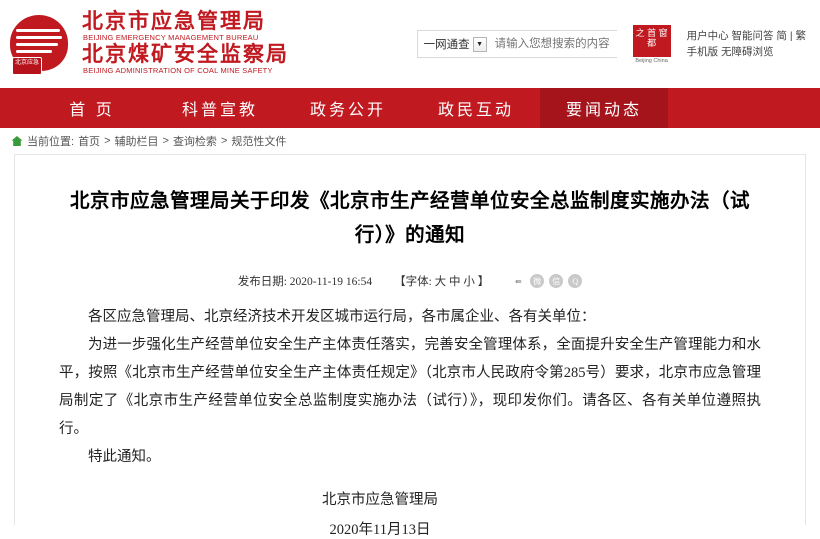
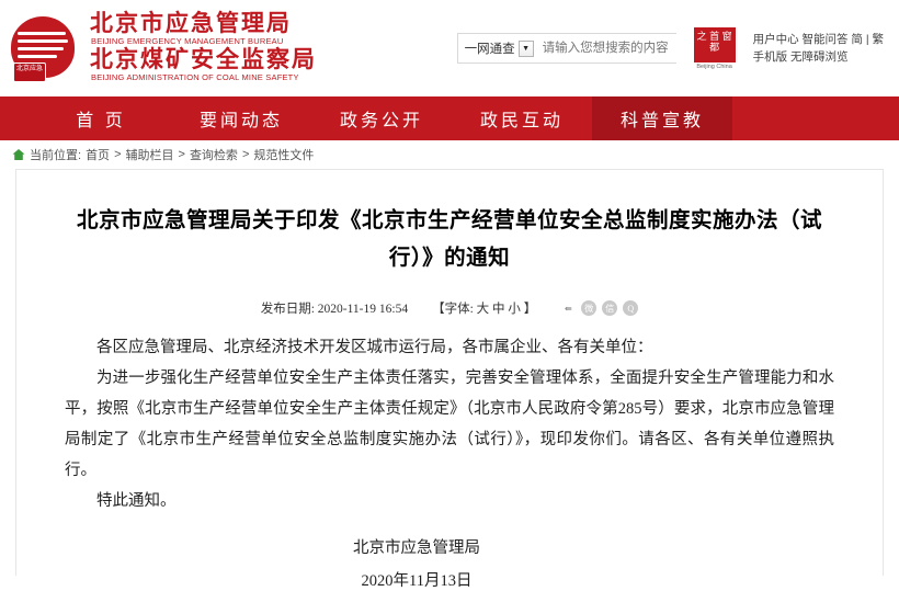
  北京市应急管理局
  BEIJING EMERGENCY MANAGEMENT BUREAU
  北京煤矿安全监察局
  BEIJING ADMINISTRATION OF COAL MINE SAFETY
  一网通查
  请输入您想搜索的内容
  之 首 窗 都
  用户中心 智能问答 简 | 繁
  手机版 无障碍浏览
  首 页
- 科普宣教
+ 要闻动态
  政务公开
  政民互动
- 要闻动态
+ 科普宣教
  当前位置:
  首页
  >
  辅助栏目
  >
  查询检索
  >
  规范性文件
  北京市应急管理局关于印发《北京市生产经营单位安全总监制度实施办法（试行）》的通知
  发布日期: 2020-11-19 16:54
  【字体: 大 中 小 】
  ⇚
  微
  信
  Q
  各区应急管理局、北京经济技术开发区城市运行局，各市属企业、各有关单位：
  为进一步强化生产经营单位安全生产主体责任落实，完善安全管理体系，全面提升安全生产管理能力和水平，按照《北京市生产经营单位安全生产主体责任规定》（北京市人民政府令第285号）要求，北京市应急管理局制定了《北京市生产经营单位安全总监制度实施办法（试行）》，现印发你们。请各区、各有关单位遵照执行。
  特此通知。
  北京市应急管理局
  2020年11月13日
